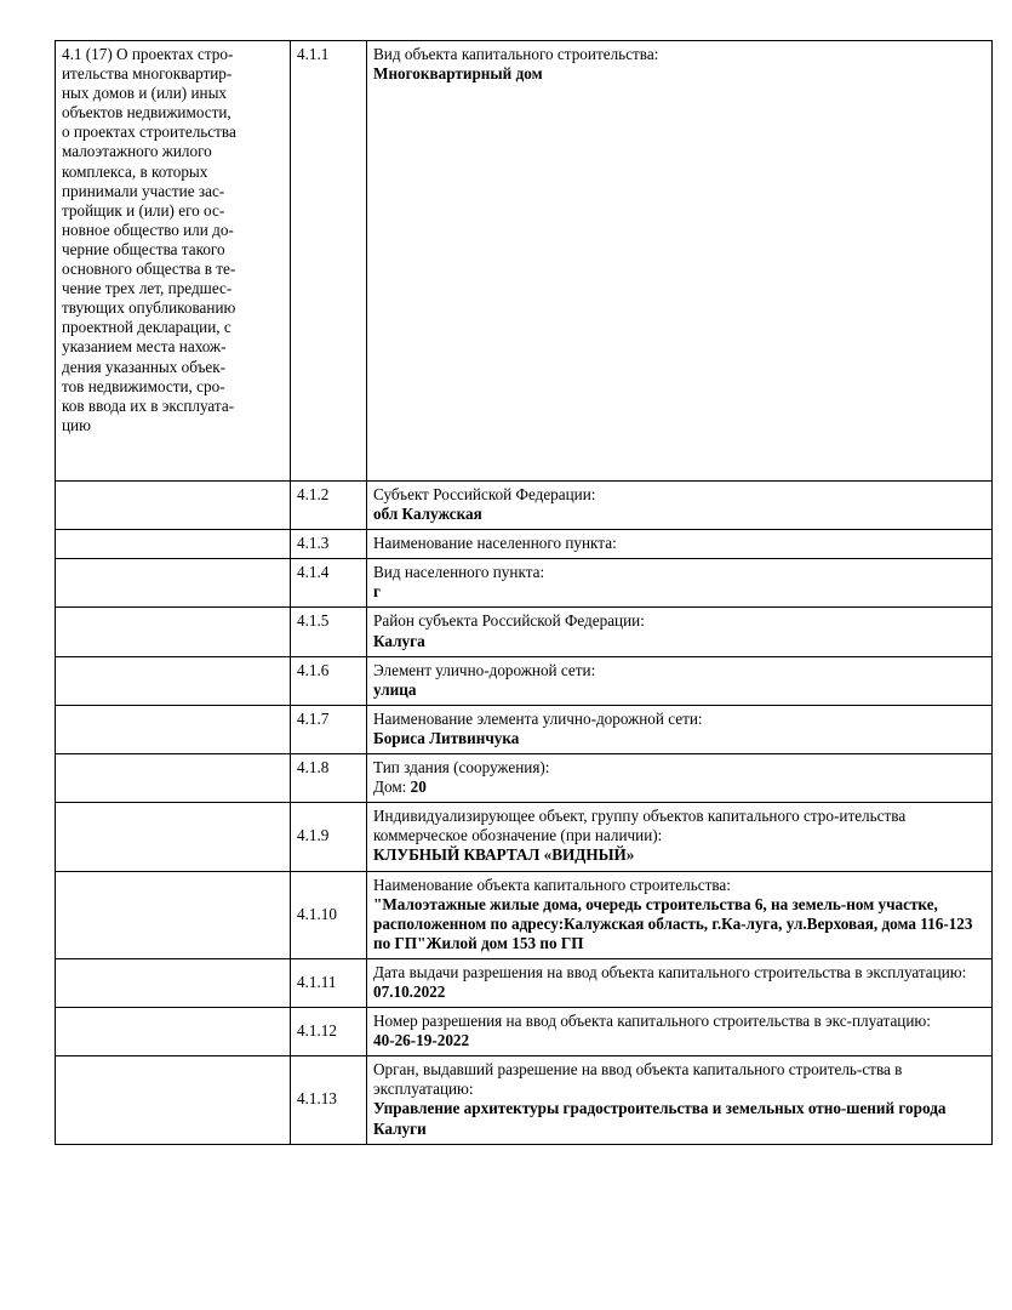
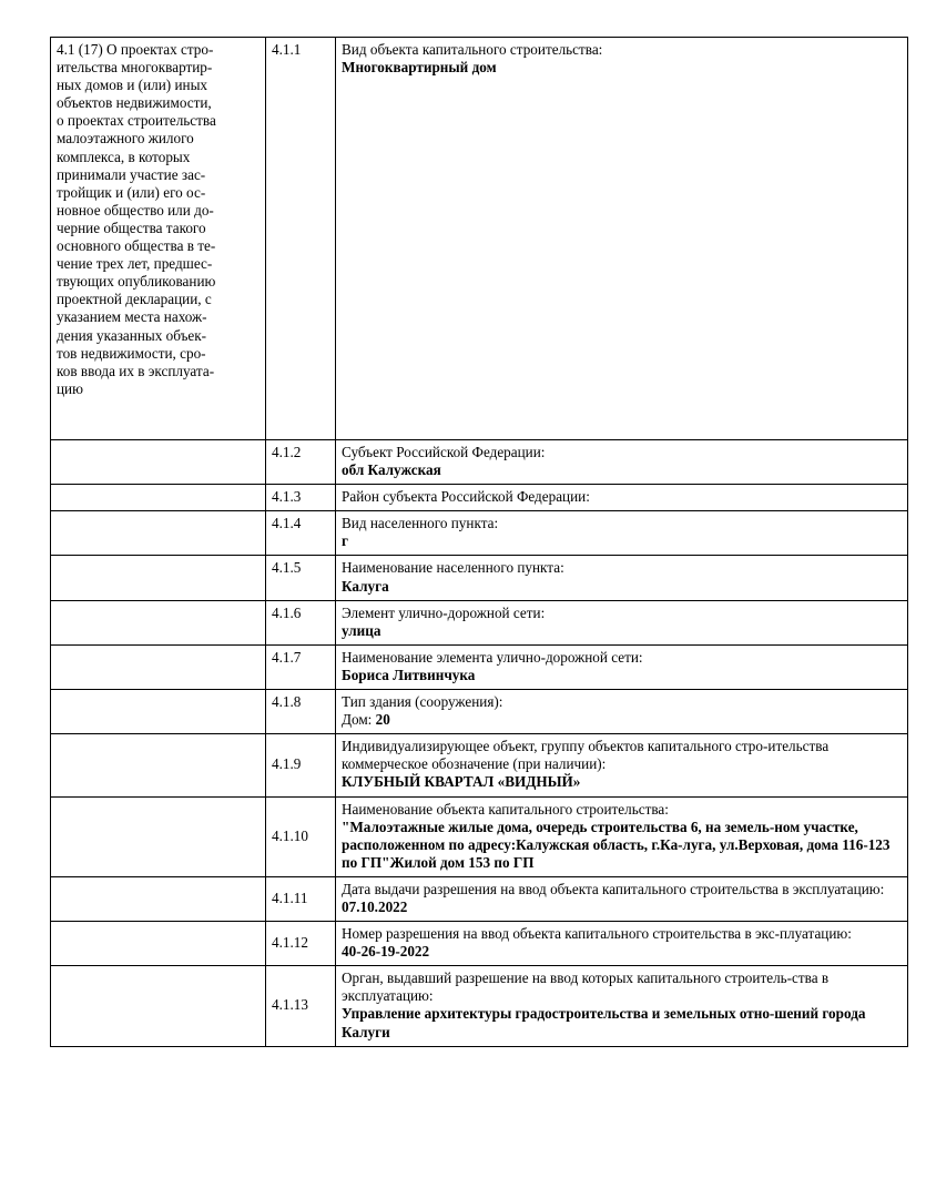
  4.1 (17) О проектах стро- ительства многоквартир- ных домов и (или) иных объектов недвижимости, о проектах строительства малоэтажного жилого комплекса, в которых принимали участие зас- тройщик и (или) его ос- новное общество или до- черние общества такого основного общества в те- чение трех лет, предшес- твующих опубликованию проектной декларации, с указанием места нахож- дения указанных объек- тов недвижимости, сро- ков ввода их в эксплуата- цию	4.1.1	Вид объекта капитального строительства: Многоквартирный дом
  	4.1.2	Субъект Российской Федерации: обл Калужская
- 	4.1.3	Наименование населенного пункта:
+ 	4.1.3	Район субъекта Российской Федерации:
  	4.1.4	Вид населенного пункта: г
- 	4.1.5	Район субъекта Российской Федерации: Калуга
+ 	4.1.5	Наименование населенного пункта: Калуга
  	4.1.6	Элемент улично-дорожной сети: улица
  	4.1.7	Наименование элемента улично-дорожной сети: Бориса Литвинчука
  	4.1.8	Тип здания (сооружения): Дом: 20
  	4.1.9	Индивидуализирующее объект, группу объектов капитального стро-ительства коммерческое обозначение (при наличии): КЛУБНЫЙ КВАРТАЛ «ВИДНЫЙ»
  	4.1.10	Наименование объекта капитального строительства: "Малоэтажные жилые дома, очередь строительства 6, на земель-ном участке, расположенном по адресу:Калужская область, г.Ка-луга, ул.Верховая, дома 116-123 по ГП"Жилой дом 153 по ГП
  	4.1.11	Дата выдачи разрешения на ввод объекта капитального строительства в эксплуатацию: 07.10.2022
  	4.1.12	Номер разрешения на ввод объекта капитального строительства в экс-плуатацию: 40-26-19-2022
- 	4.1.13	Орган, выдавший разрешение на ввод объекта капитального строитель-ства в эксплуатацию: Управление архитектуры градостроительства и земельных отно-шений города Калуги
+ 	4.1.13	Орган, выдавший разрешение на ввод которых капитального строитель-ства в эксплуатацию: Управление архитектуры градостроительства и земельных отно-шений города Калуги
